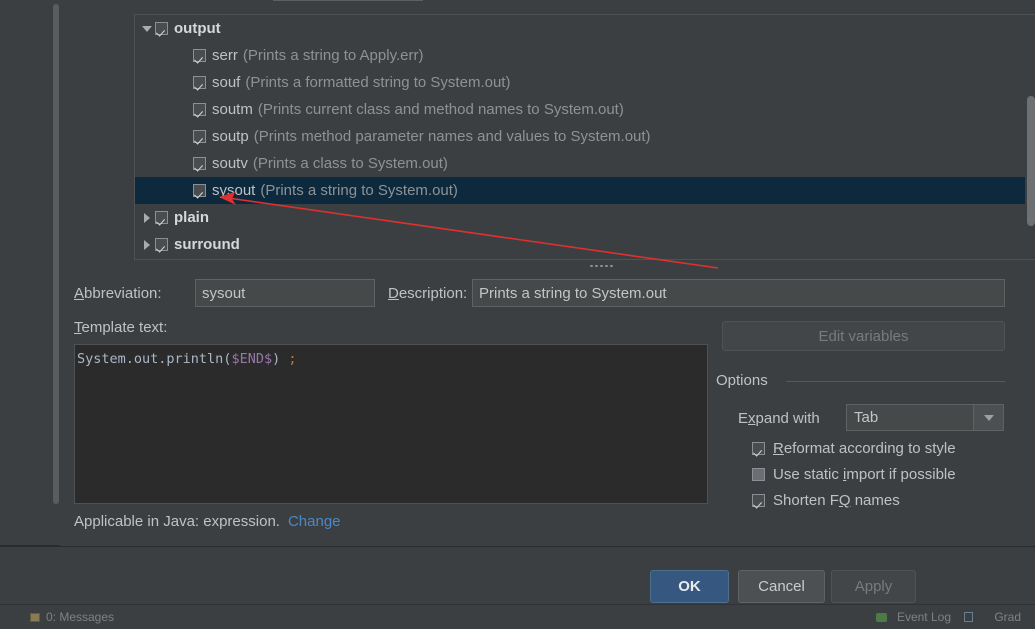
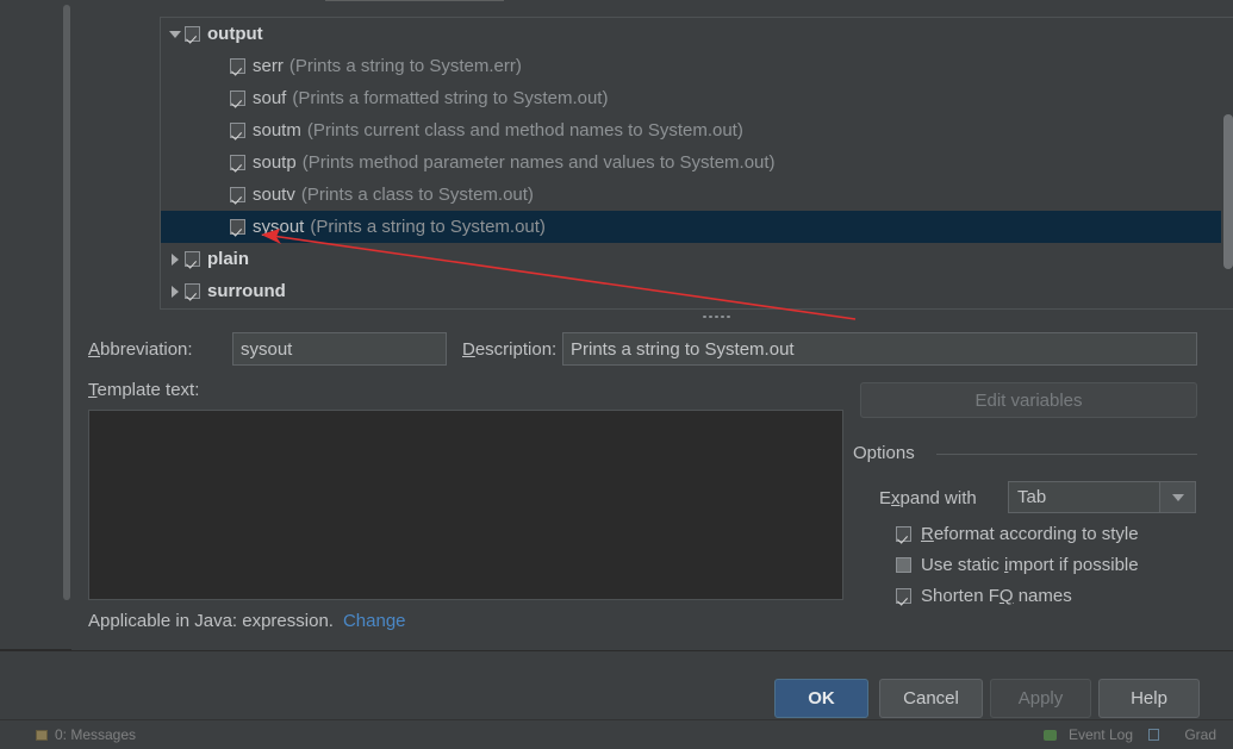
  0: Messages
  Event Log
  Grad
  output
  serr
- (Prints a string to Apply.err)
+ (Prints a string to System.err)
  souf
  (Prints a formatted string to System.out)
  soutm
  (Prints current class and method names to System.out)
  soutp
  (Prints method parameter names and values to System.out)
  soutv
  (Prints a class to System.out)
  sysout
  (Prints a string to System.out)
  plain
  surround
  Abbreviation:
  sysout
  Description:
  Prints a string to System.out
  Template text:
- System.out.println($END$) ;
  Applicable in Java: expression. Change
  Edit variables
  Options
  Expand with
  Tab
  Reformat according to style
  Use static import if possible
  Shorten FQ names
  OK
  Cancel
  Apply
+ Help
